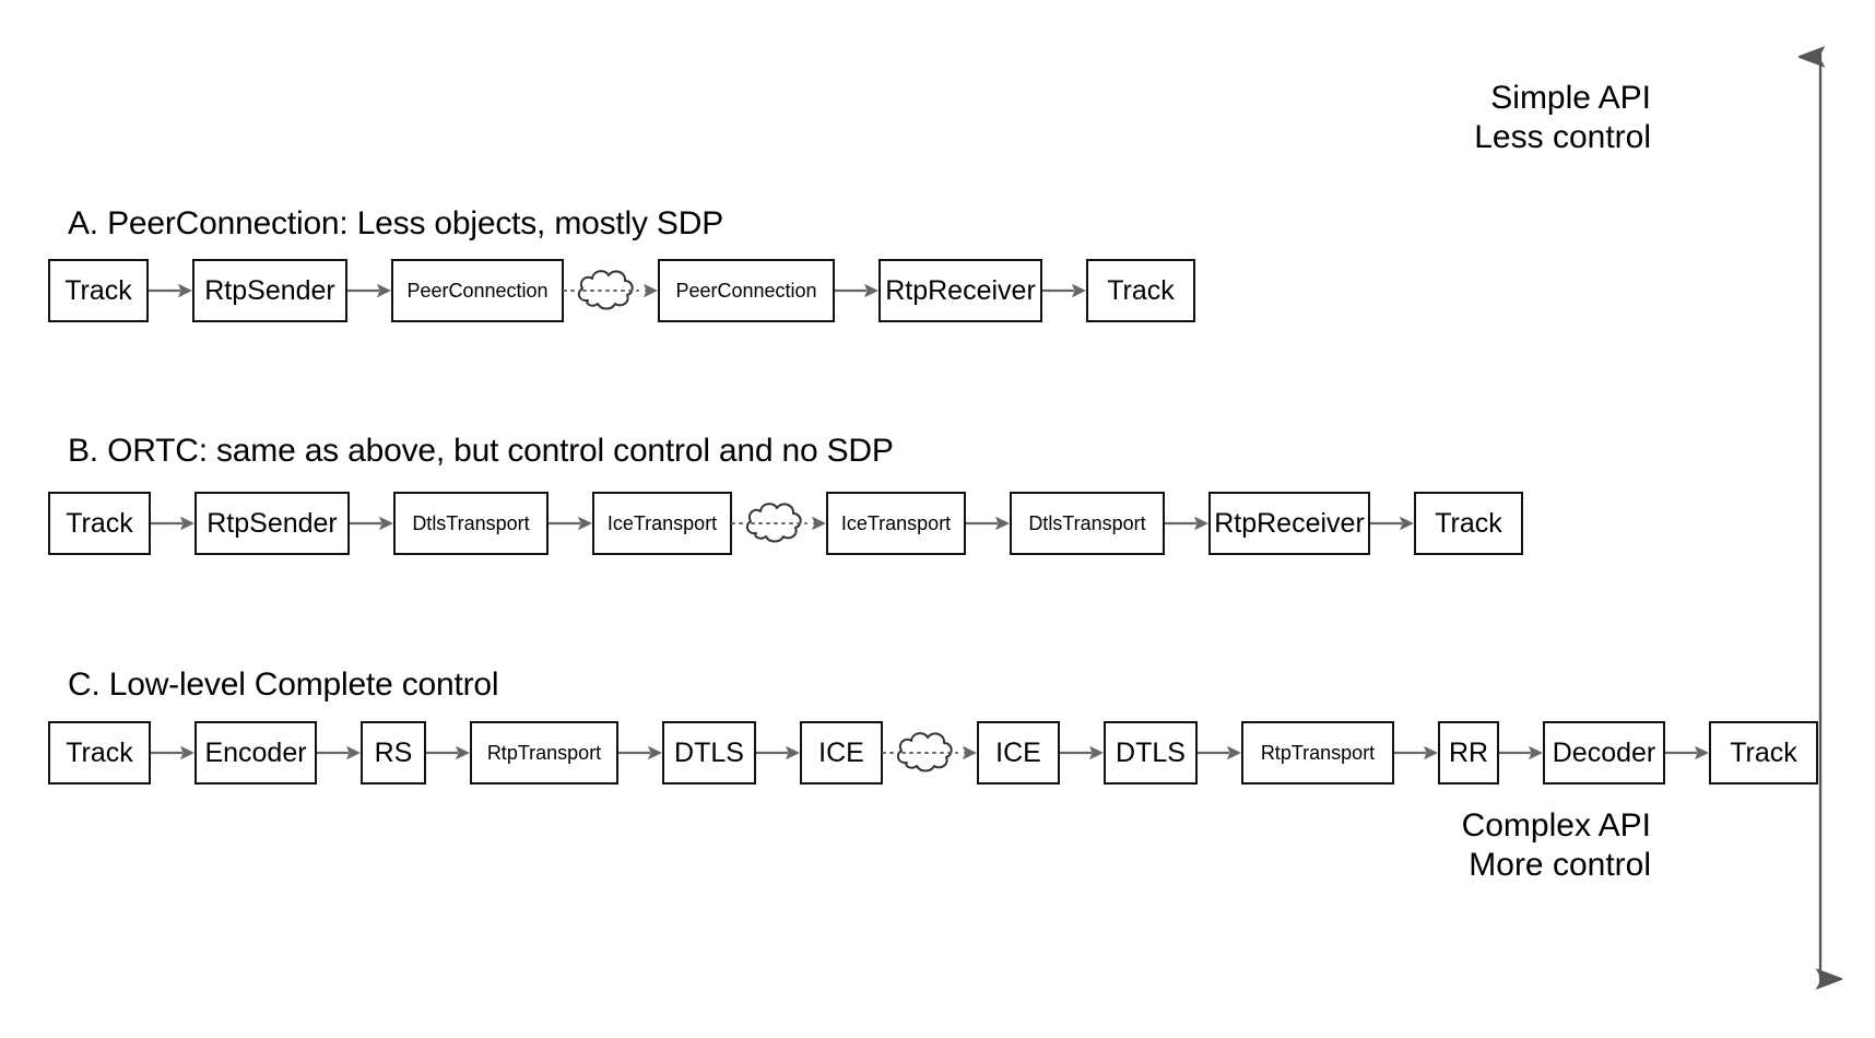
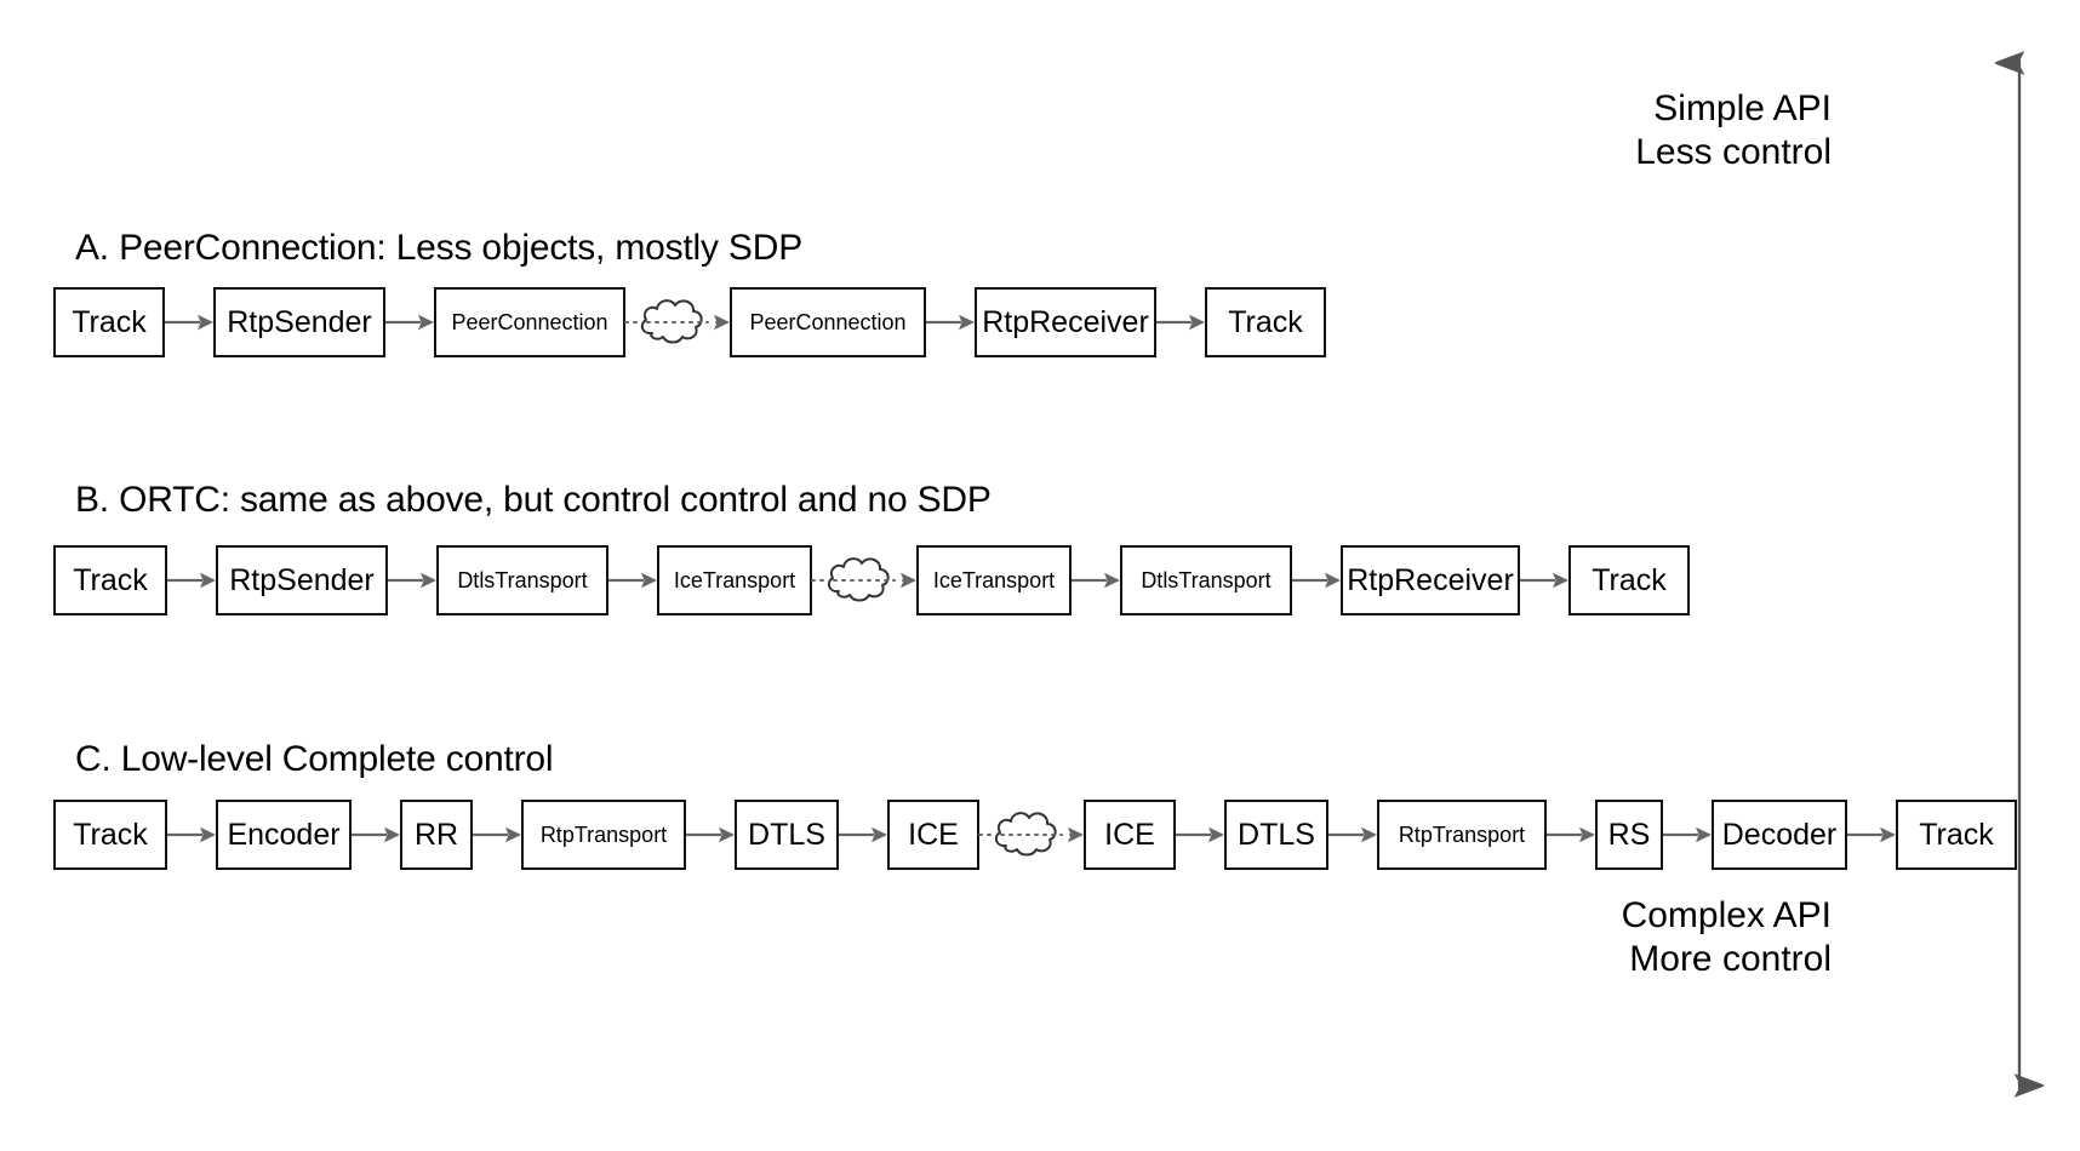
  A. PeerConnection: Less objects, mostly SDP
  Track
  RtpSender
  PeerConnection
  PeerConnection
  RtpReceiver
  Track
  B. ORTC: same as above, but control control and no SDP
  Track
  RtpSender
  DtlsTransport
  IceTransport
  IceTransport
  DtlsTransport
  RtpReceiver
  Track
  C. Low-level Complete control
  Track
  Encoder
- RS
+ RR
  RtpTransport
  DTLS
  ICE
  ICE
  DTLS
  RtpTransport
- RR
+ RS
  Decoder
  Track
  Simple API
  Less control
  Complex API
  More control
